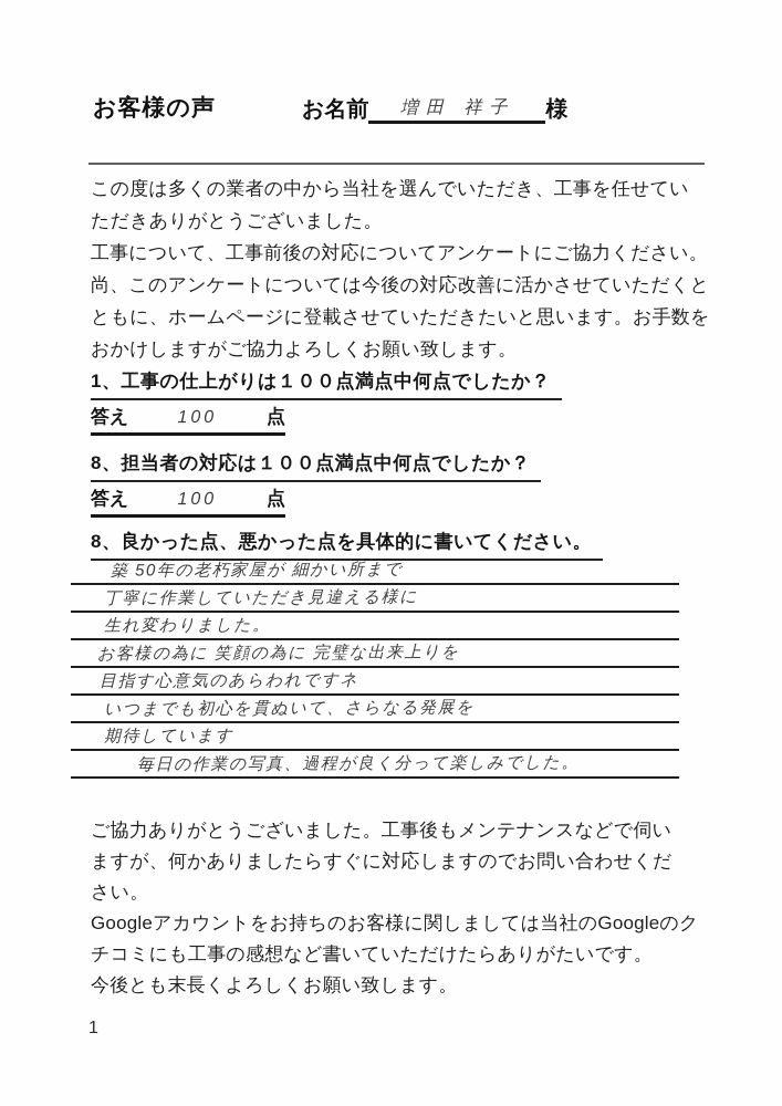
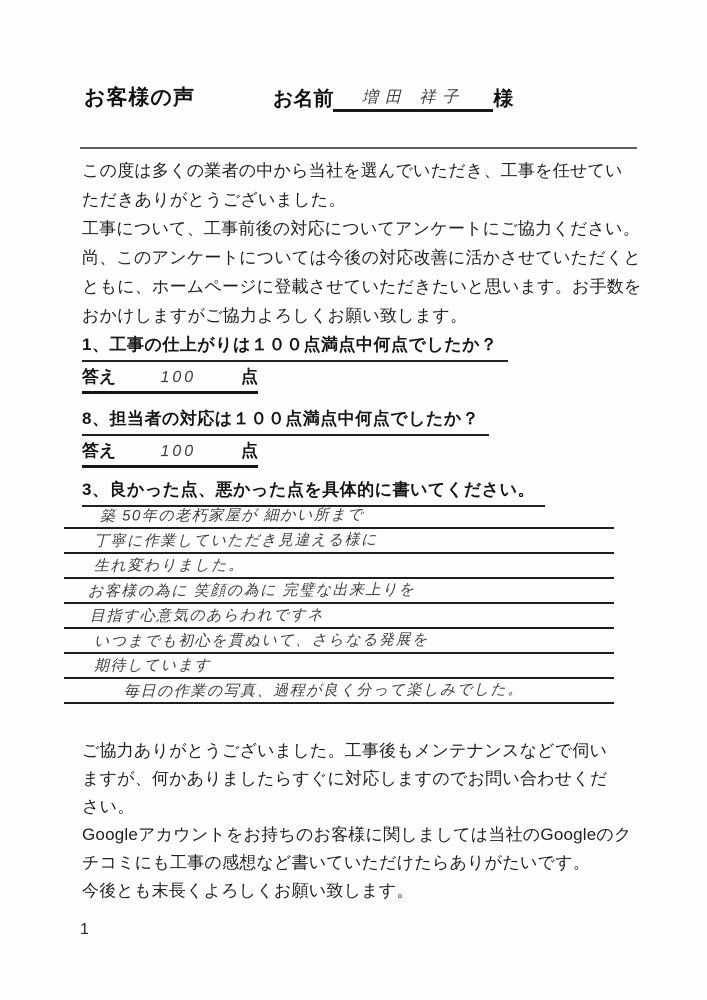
  お客様の声
  お名前
  増田 祥子
  様
  この度は多くの業者の中から当社を選んでいただき、工事を任せてい
  ただきありがとうございました。
  工事について、工事前後の対応についてアンケートにご協力ください。
  尚、このアンケートについては今後の対応改善に活かさせていただくと
  ともに、ホームページに登載させていただきたいと思います。お手数を
  おかけしますがご協力よろしくお願い致します。
  1、工事の仕上がりは１００点満点中何点でしたか？
  答え
  100
  点
  8、担当者の対応は１００点満点中何点でしたか？
  答え
  100
  点
- 8、良かった点、悪かった点を具体的に書いてください。
+ 3、良かった点、悪かった点を具体的に書いてください。
  築 50年の老朽家屋が 細かい所まで
  丁寧に作業していただき見違える様に
  生れ変わりました。
  お客様の為に 笑顔の為に 完璧な出来上りを
  目指す心意気のあらわれですネ
  いつまでも初心を貫ぬいて、さらなる発展を
  期待しています
  毎日の作業の写真、過程が良く分って楽しみでした。
  ご協力ありがとうございました。工事後もメンテナンスなどで伺い
  ますが、何かありましたらすぐに対応しますのでお問い合わせくだ
  さい。
  Googleアカウントをお持ちのお客様に関しましては当社のGoogleのク
  チコミにも工事の感想など書いていただけたらありがたいです。
  今後とも末長くよろしくお願い致します。
  1
